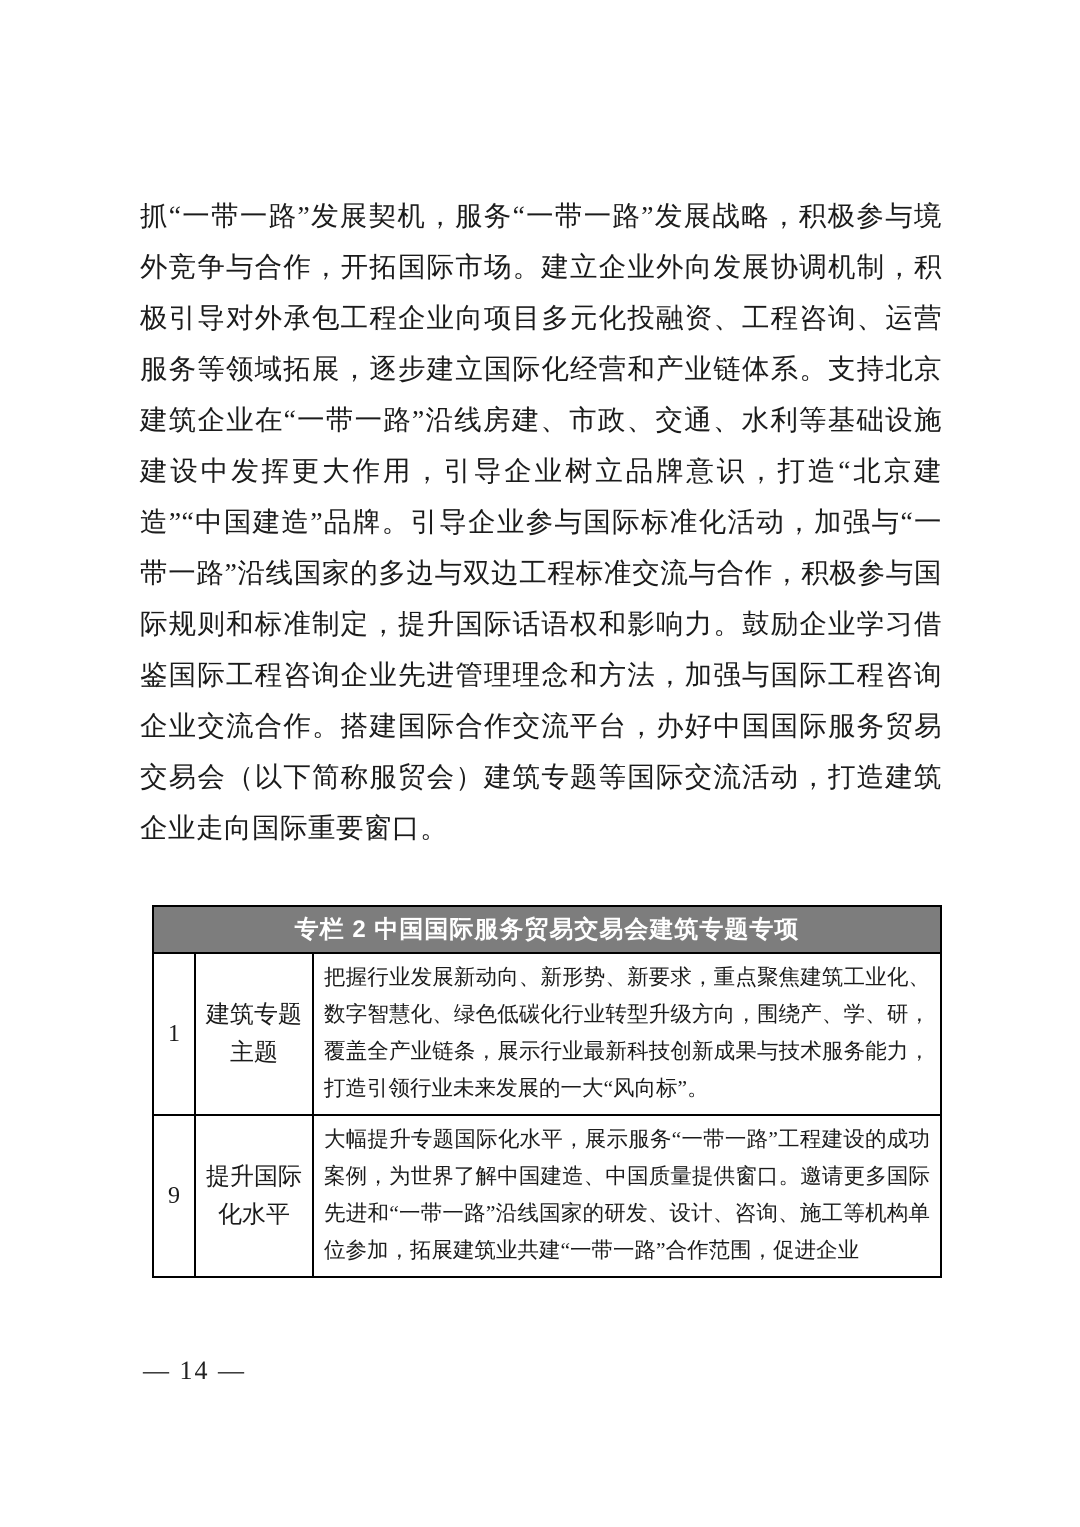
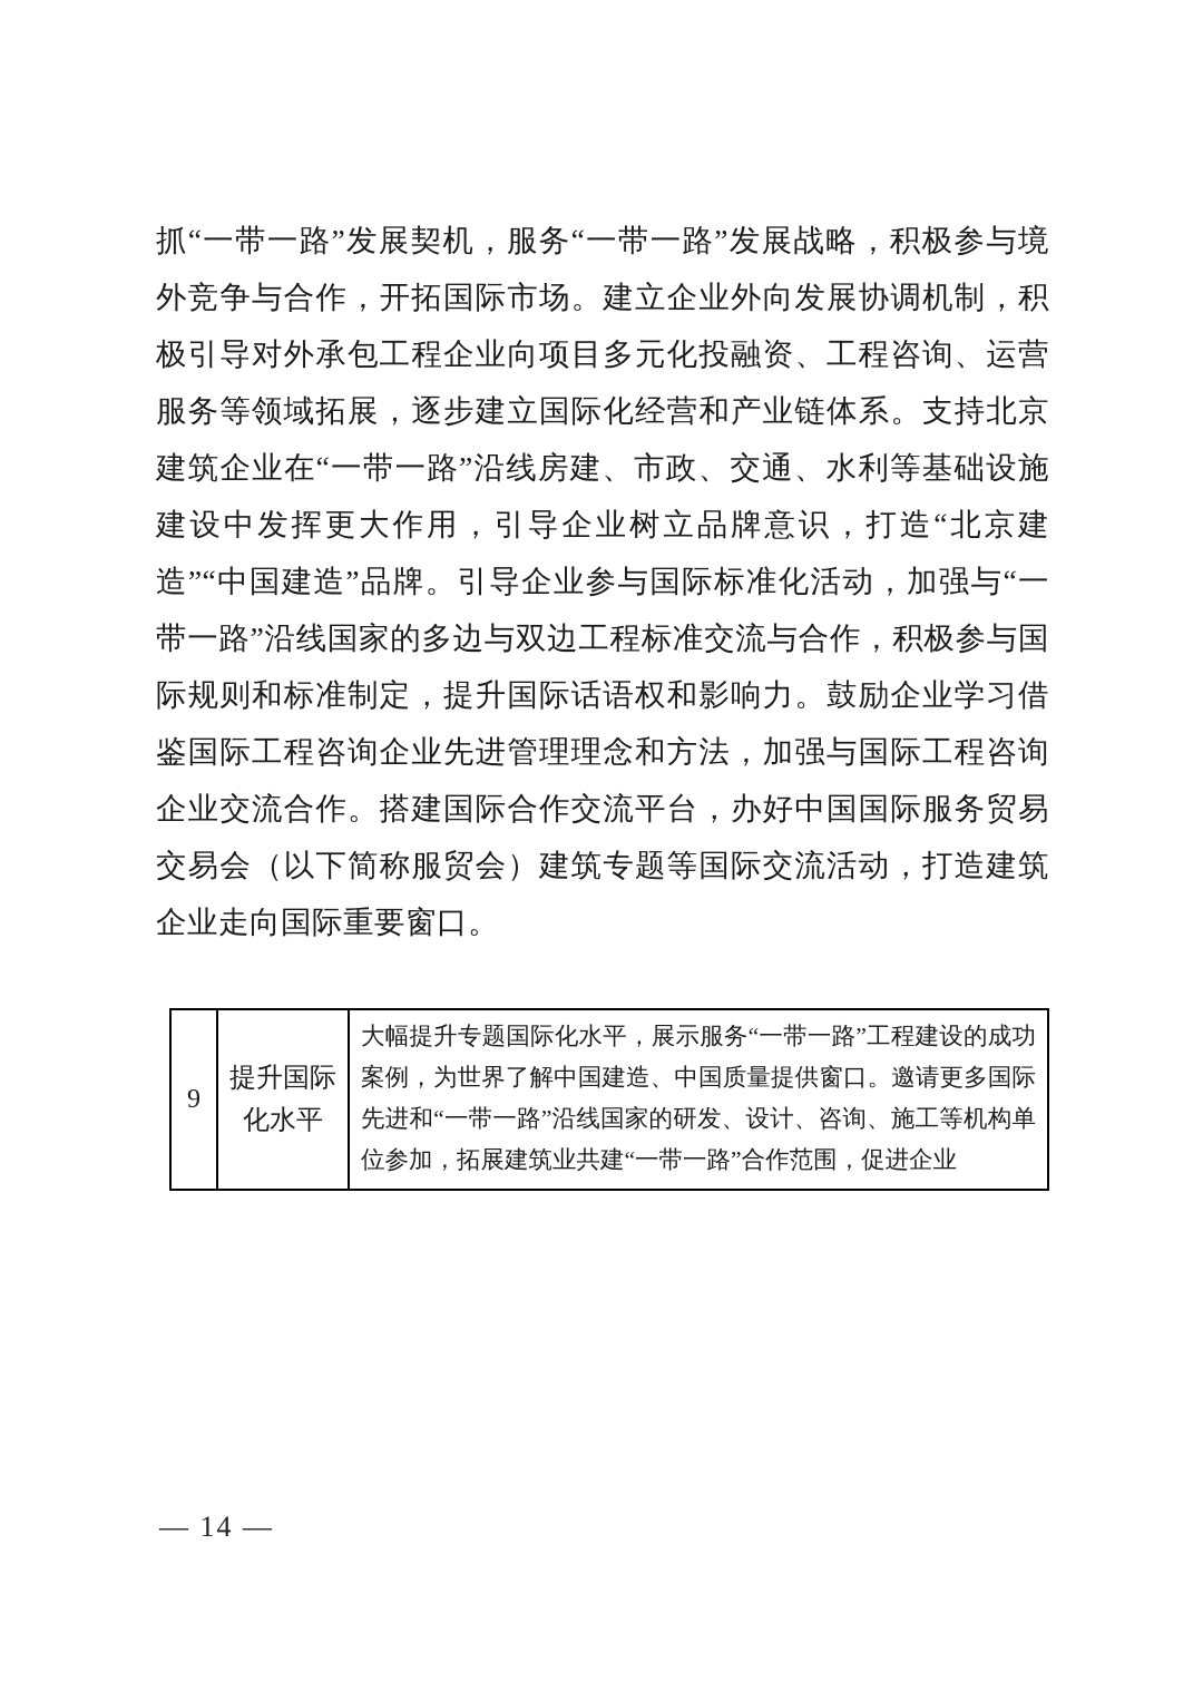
  抓“一带一路”发展契机，服务“一带一路”发展战略，积极参与境外竞争与合作，开拓国际市场。建立企业外向发展协调机制，积极引导对外承包工程企业向项目多元化投融资、工程咨询、运营服务等领域拓展，逐步建立国际化经营和产业链体系。支持北京建筑企业在“一带一路”沿线房建、市政、交通、水利等基础设施建设中发挥更大作用，引导企业树立品牌意识，打造“北京建造”“中国建造”品牌。引导企业参与国际标准化活动，加强与“一带一路”沿线国家的多边与双边工程标准交流与合作，积极参与国际规则和标准制定，提升国际话语权和影响力。鼓励企业学习借鉴国际工程咨询企业先进管理理念和方法，加强与国际工程咨询企业交流合作。搭建国际合作交流平台，办好中国国际服务贸易交易会（以下简称服贸会）建筑专题等国际交流活动，打造建筑企业走向国际重要窗口。
- 专栏 2 中国国际服务贸易交易会建筑专题专项
- 1	建筑专题主题	把握行业发展新动向、新形势、新要求，重点聚焦建筑工业化、数字智慧化、绿色低碳化行业转型升级方向，围绕产、学、研，覆盖全产业链条，展示行业最新科技创新成果与技术服务能力，打造引领行业未来发展的一大“风向标”。
  9	提升国际化水平	大幅提升专题国际化水平，展示服务“一带一路”工程建设的成功案例，为世界了解中国建造、中国质量提供窗口。邀请更多国际先进和“一带一路”沿线国家的研发、设计、咨询、施工等机构单位参加，拓展建筑业共建“一带一路”合作范围，促进企业
  — 14 —
